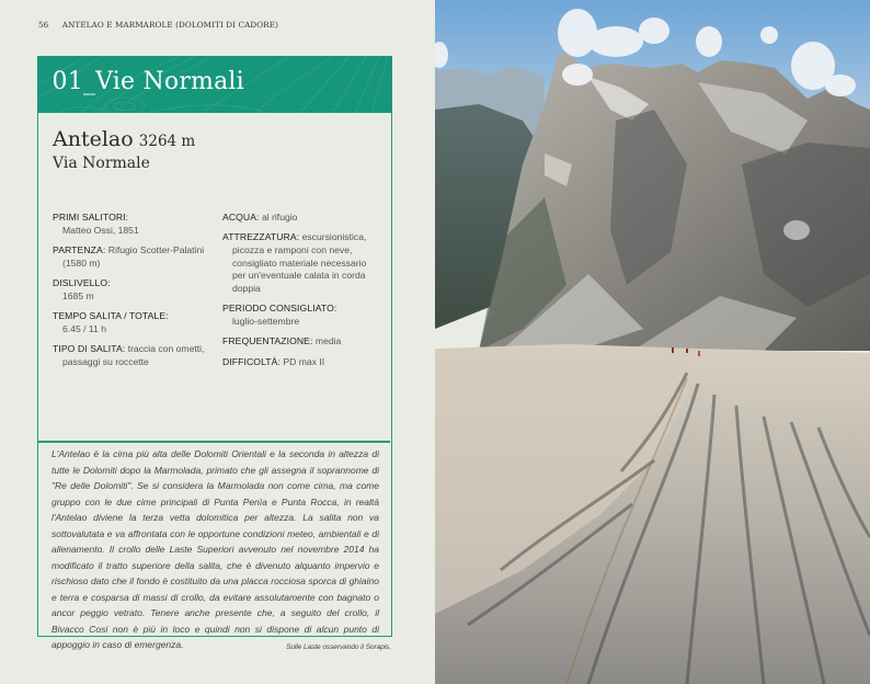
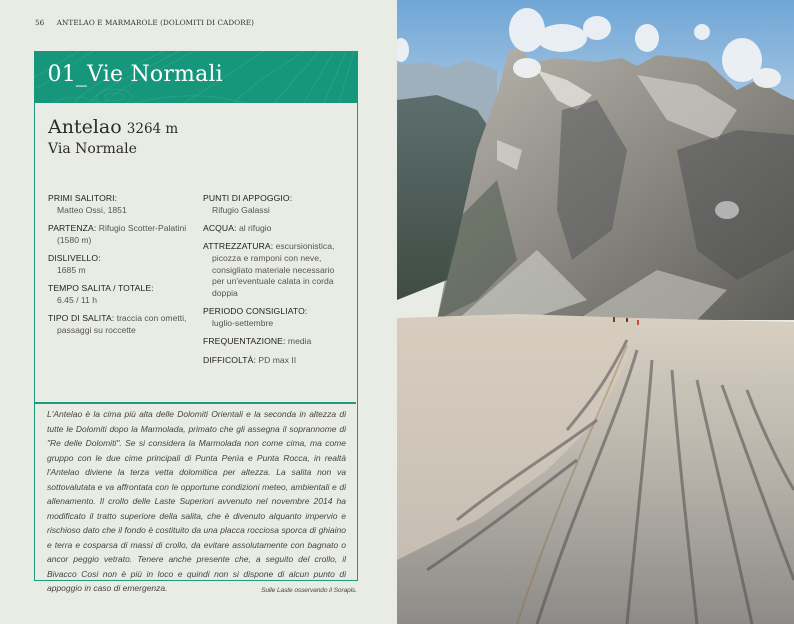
  56 ANTELAO E MARMAROLE (DOLOMITI DI CADORE)
  01_Vie Normali
  Antelao 3264 m
  Via Normale
  PRIMI SALITORI:
  Matteo Ossi, 1851
  PARTENZA: Rifugio Scotter-Palatini (1580 m)
  DISLIVELLO:
  1685 m
  TEMPO SALITA / TOTALE:
  6.45 / 11 h
  TIPO DI SALITA: traccia con ometti, passaggi su roccette
+ PUNTI DI APPOGGIO:
+ Rifugio Galassi
  ACQUA: al rifugio
  ATTREZZATURA: escursionistica, picozza e ramponi con neve, consigliato materiale necessario per un'eventuale calata in corda doppia
  PERIODO CONSIGLIATO:
  luglio-settembre
  FREQUENTAZIONE: media
  DIFFICOLTÀ: PD max II
  L'Antelao è la cima più alta delle Dolomiti Orientali e la seconda in altezza di tutte le Dolomiti dopo la Marmolada, primato che gli assegna il soprannome di "Re delle Dolomiti". Se si considera la Marmolada non come cima, ma come gruppo con le due cime principali di Punta Penìa e Punta Rocca, in realtà l'Antelao diviene la terza vetta dolomitica per altezza. La salita non va sottovalutata e va affrontata con le opportune condizioni meteo, ambientali e di allenamento. Il crollo delle Laste Superiori avvenuto nel novembre 2014 ha modificato il tratto superiore della salita, che è divenuto alquanto impervio e rischioso dato che il fondo è costituito da una placca rocciosa sporca di ghiaino e terra e cosparsa di massi di crollo, da evitare assolutamente con bagnato o ancor peggio vetrato. Tenere anche presente che, a seguito del crollo, il Bivacco Cosi non è più in loco e quindi non si dispone di alcun punto di appoggio in caso di emergenza.
